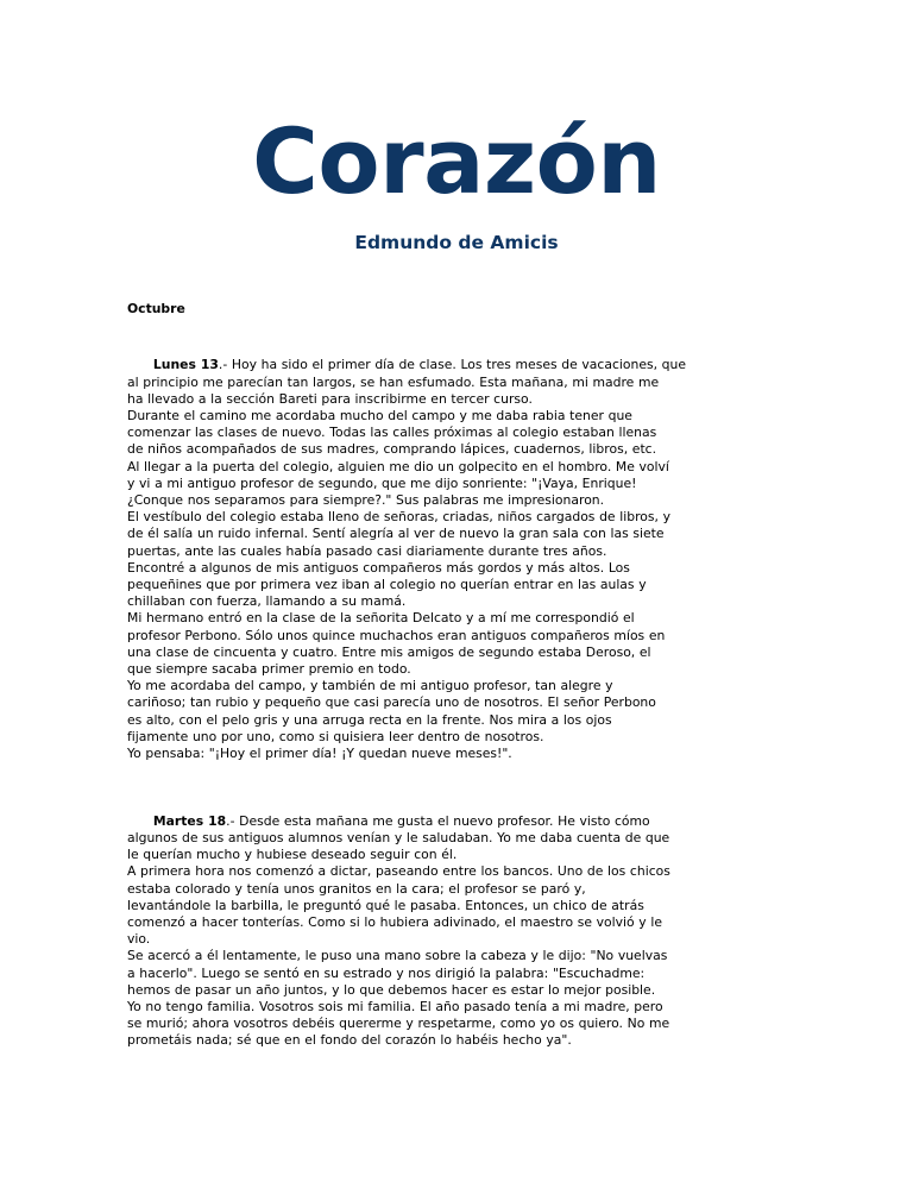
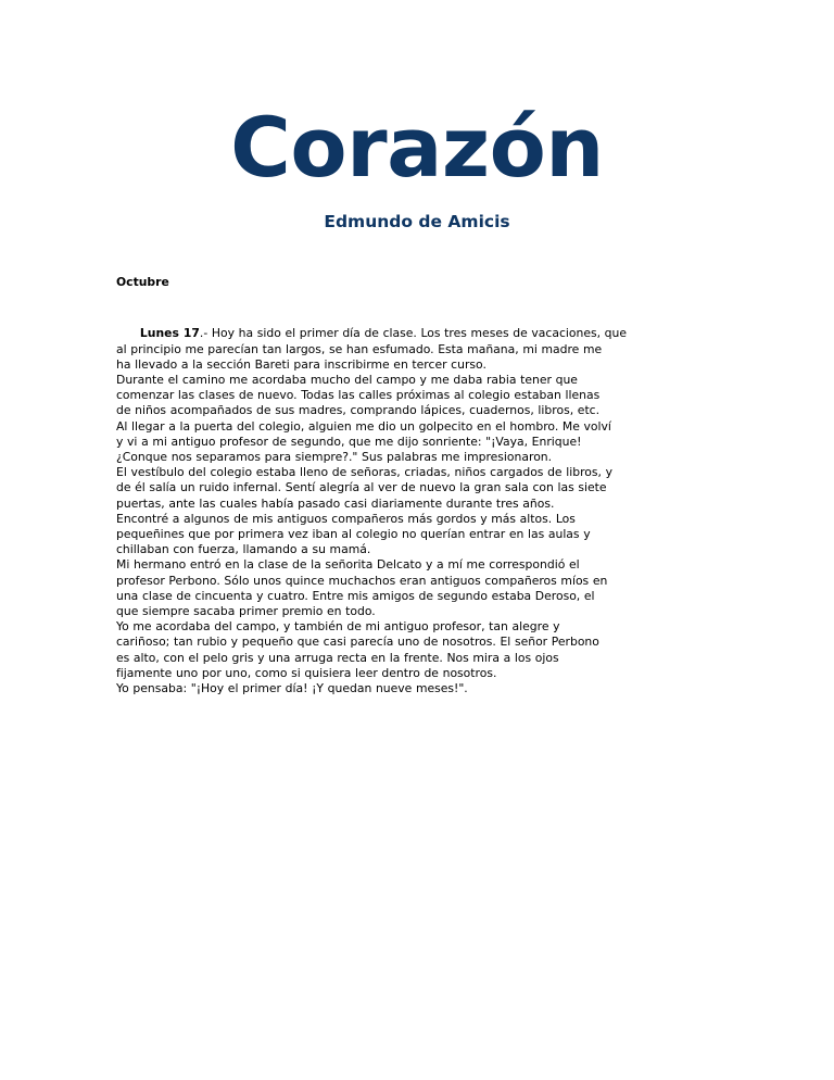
  Corazón
  Edmundo de Amicis
  Octubre
- Lunes 13.- Hoy ha sido el primer día de clase. Los tres meses de vacaciones, que
+ Lunes 17.- Hoy ha sido el primer día de clase. Los tres meses de vacaciones, que
  al principio me parecían tan largos, se han esfumado. Esta mañana, mi madre me
  ha llevado a la sección Bareti para inscribirme en tercer curso.
  Durante el camino me acordaba mucho del campo y me daba rabia tener que
  comenzar las clases de nuevo. Todas las calles próximas al colegio estaban llenas
  de niños acompañados de sus madres, comprando lápices, cuadernos, libros, etc.
  Al llegar a la puerta del colegio, alguien me dio un golpecito en el hombro. Me volví
  y vi a mi antiguo profesor de segundo, que me dijo sonriente: "¡Vaya, Enrique!
  ¿Conque nos separamos para siempre?." Sus palabras me impresionaron.
  El vestíbulo del colegio estaba lleno de señoras, criadas, niños cargados de libros, y
  de él salía un ruido infernal. Sentí alegría al ver de nuevo la gran sala con las siete
  puertas, ante las cuales había pasado casi diariamente durante tres años.
  Encontré a algunos de mis antiguos compañeros más gordos y más altos. Los
  pequeñines que por primera vez iban al colegio no querían entrar en las aulas y
  chillaban con fuerza, llamando a su mamá.
  Mi hermano entró en la clase de la señorita Delcato y a mí me correspondió el
  profesor Perbono. Sólo unos quince muchachos eran antiguos compañeros míos en
  una clase de cincuenta y cuatro. Entre mis amigos de segundo estaba Deroso, el
  que siempre sacaba primer premio en todo.
  Yo me acordaba del campo, y también de mi antiguo profesor, tan alegre y
  cariñoso; tan rubio y pequeño que casi parecía uno de nosotros. El señor Perbono
  es alto, con el pelo gris y una arruga recta en la frente. Nos mira a los ojos
  fijamente uno por uno, como si quisiera leer dentro de nosotros.
  Yo pensaba: "¡Hoy el primer día! ¡Y quedan nueve meses!".
- Martes 18.- Desde esta mañana me gusta el nuevo profesor. He visto cómo
- algunos de sus antiguos alumnos venían y le saludaban. Yo me daba cuenta de que
- le querían mucho y hubiese deseado seguir con él.
- A primera hora nos comenzó a dictar, paseando entre los bancos. Uno de los chicos
- estaba colorado y tenía unos granitos en la cara; el profesor se paró y,
- levantándole la barbilla, le preguntó qué le pasaba. Entonces, un chico de atrás
- comenzó a hacer tonterías. Como si lo hubiera adivinado, el maestro se volvió y le
- vio.
- Se acercó a él lentamente, le puso una mano sobre la cabeza y le dijo: "No vuelvas
- a hacerlo". Luego se sentó en su estrado y nos dirigió la palabra: "Escuchadme:
- hemos de pasar un año juntos, y lo que debemos hacer es estar lo mejor posible.
- Yo no tengo familia. Vosotros sois mi familia. El año pasado tenía a mi madre, pero
- se murió; ahora vosotros debéis quererme y respetarme, como yo os quiero. No me
- prometáis nada; sé que en el fondo del corazón lo habéis hecho ya".
